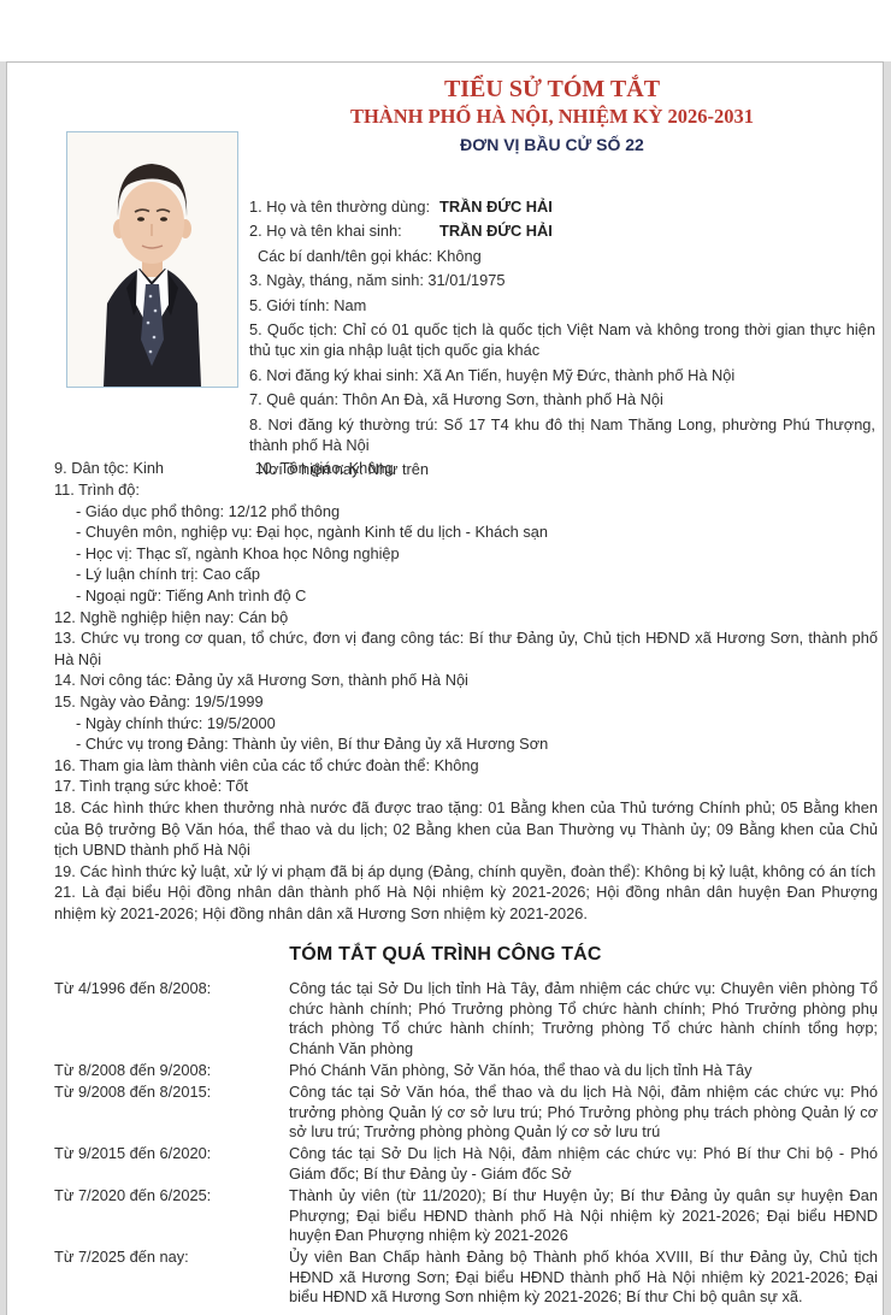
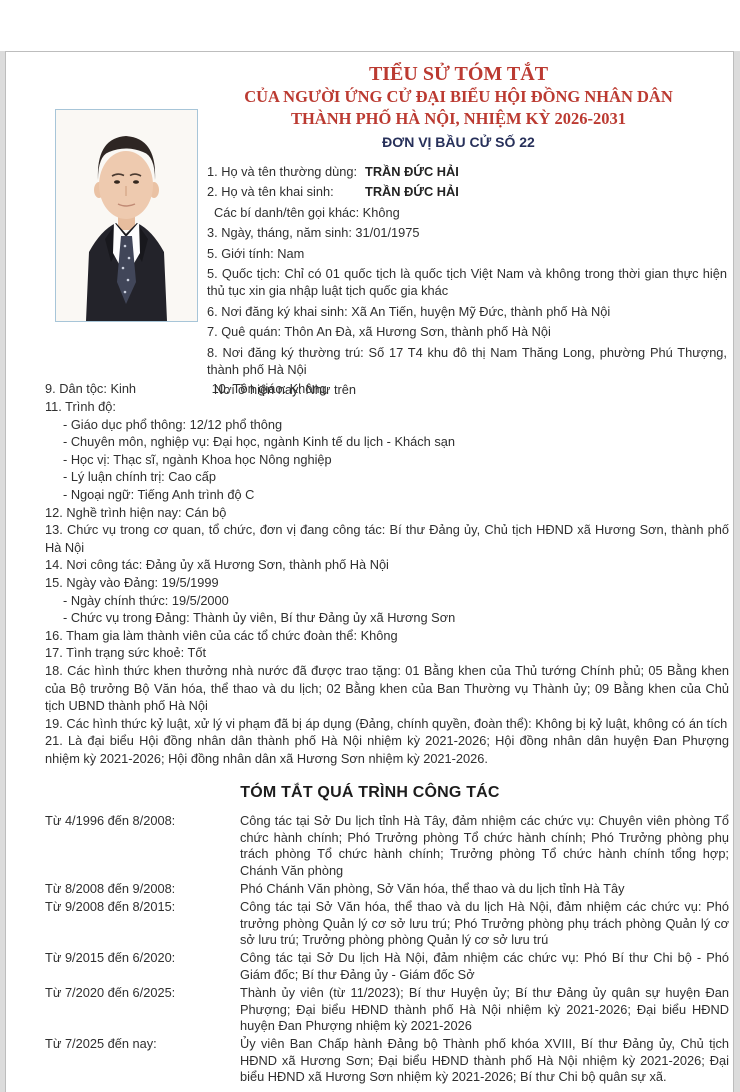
  TIỂU SỬ TÓM TẮT
+ CỦA NGƯỜI ỨNG CỬ ĐẠI BIỂU HỘI ĐỒNG NHÂN DÂN
  THÀNH PHỐ HÀ NỘI, NHIỆM KỲ 2026-2031
  ĐƠN VỊ BẦU CỬ SỐ 22
  1. Họ và tên thường dùng: TRẦN ĐỨC HẢI
  2. Họ và tên khai sinh: TRẦN ĐỨC HẢI
  Các bí danh/tên gọi khác: Không
  3. Ngày, tháng, năm sinh: 31/01/1975
  5. Giới tính: Nam
  5. Quốc tịch: Chỉ có 01 quốc tịch là quốc tịch Việt Nam và không trong thời gian thực hiện thủ tục xin gia nhập luật tịch quốc gia khác
  6. Nơi đăng ký khai sinh: Xã An Tiến, huyện Mỹ Đức, thành phố Hà Nội
  7. Quê quán: Thôn An Đà, xã Hương Sơn, thành phố Hà Nội
  8. Nơi đăng ký thường trú: Số 17 T4 khu đô thị Nam Thăng Long, phường Phú Thượng, thành phố Hà Nội
  Nơi ở hiện nay: Như trên
  9. Dân tộc: Kinh 10. Tôn giáo: Không
  11. Trình độ:
  - Giáo dục phổ thông: 12/12 phổ thông
  - Chuyên môn, nghiệp vụ: Đại học, ngành Kinh tế du lịch - Khách sạn
  - Học vị: Thạc sĩ, ngành Khoa học Nông nghiệp
  - Lý luận chính trị: Cao cấp
  - Ngoại ngữ: Tiếng Anh trình độ C
- 12. Nghề nghiệp hiện nay: Cán bộ
+ 12. Nghề trình hiện nay: Cán bộ
  13. Chức vụ trong cơ quan, tổ chức, đơn vị đang công tác: Bí thư Đảng ủy, Chủ tịch HĐND xã Hương Sơn, thành phố Hà Nội
  14. Nơi công tác: Đảng ủy xã Hương Sơn, thành phố Hà Nội
  15. Ngày vào Đảng: 19/5/1999
  - Ngày chính thức: 19/5/2000
  - Chức vụ trong Đảng: Thành ủy viên, Bí thư Đảng ủy xã Hương Sơn
  16. Tham gia làm thành viên của các tổ chức đoàn thể: Không
  17. Tình trạng sức khoẻ: Tốt
  18. Các hình thức khen thưởng nhà nước đã được trao tặng: 01 Bằng khen của Thủ tướng Chính phủ; 05 Bằng khen của Bộ trưởng Bộ Văn hóa, thể thao và du lịch; 02 Bằng khen của Ban Thường vụ Thành ủy; 09 Bằng khen của Chủ tịch UBND thành phố Hà Nội
  19. Các hình thức kỷ luật, xử lý vi phạm đã bị áp dụng (Đảng, chính quyền, đoàn thể): Không bị kỷ luật, không có án tích
  21. Là đại biểu Hội đồng nhân dân thành phố Hà Nội nhiệm kỳ 2021-2026; Hội đồng nhân dân huyện Đan Phượng nhiệm kỳ 2021-2026; Hội đồng nhân dân xã Hương Sơn nhiệm kỳ 2021-2026.
  TÓM TẮT QUÁ TRÌNH CÔNG TÁC
  Từ 4/1996 đến 8/2008:
  Công tác tại Sở Du lịch tỉnh Hà Tây, đảm nhiệm các chức vụ: Chuyên viên phòng Tổ chức hành chính; Phó Trưởng phòng Tổ chức hành chính; Phó Trưởng phòng phụ trách phòng Tổ chức hành chính; Trưởng phòng Tổ chức hành chính tổng hợp; Chánh Văn phòng
  Từ 8/2008 đến 9/2008:
  Phó Chánh Văn phòng, Sở Văn hóa, thể thao và du lịch tỉnh Hà Tây
  Từ 9/2008 đến 8/2015:
  Công tác tại Sở Văn hóa, thể thao và du lịch Hà Nội, đảm nhiệm các chức vụ: Phó trưởng phòng Quản lý cơ sở lưu trú; Phó Trưởng phòng phụ trách phòng Quản lý cơ sở lưu trú; Trưởng phòng phòng Quản lý cơ sở lưu trú
  Từ 9/2015 đến 6/2020:
  Công tác tại Sở Du lịch Hà Nội, đảm nhiệm các chức vụ: Phó Bí thư Chi bộ - Phó Giám đốc; Bí thư Đảng ủy - Giám đốc Sở
  Từ 7/2020 đến 6/2025:
- Thành ủy viên (từ 11/2020); Bí thư Huyện ủy; Bí thư Đảng ủy quân sự huyện Đan Phượng; Đại biểu HĐND thành phố Hà Nội nhiệm kỳ 2021-2026; Đại biểu HĐND huyện Đan Phượng nhiệm kỳ 2021-2026
+ Thành ủy viên (từ 11/2023); Bí thư Huyện ủy; Bí thư Đảng ủy quân sự huyện Đan Phượng; Đại biểu HĐND thành phố Hà Nội nhiệm kỳ 2021-2026; Đại biểu HĐND huyện Đan Phượng nhiệm kỳ 2021-2026
  Từ 7/2025 đến nay:
  Ủy viên Ban Chấp hành Đảng bộ Thành phố khóa XVIII, Bí thư Đảng ủy, Chủ tịch HĐND xã Hương Sơn; Đại biểu HĐND thành phố Hà Nội nhiệm kỳ 2021-2026; Đại biểu HĐND xã Hương Sơn nhiệm kỳ 2021-2026; Bí thư Chi bộ quân sự xã.
